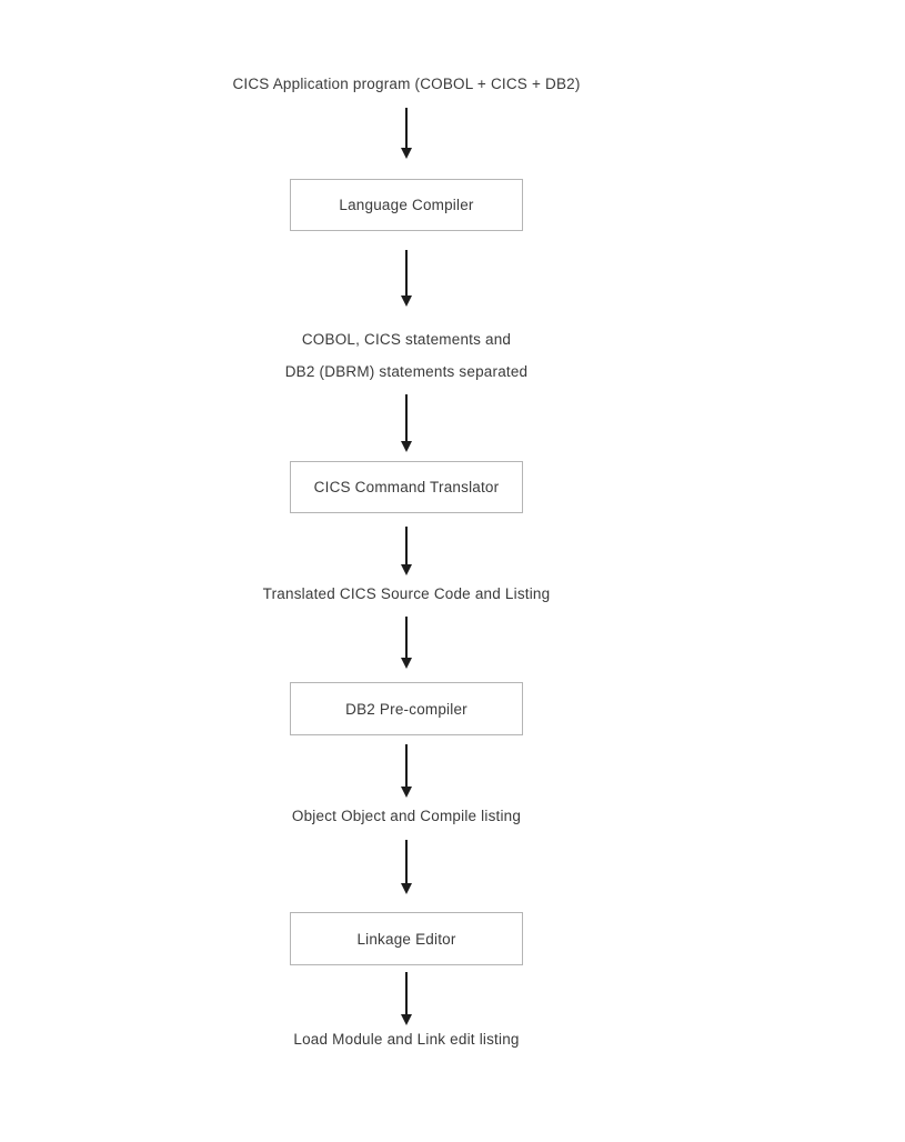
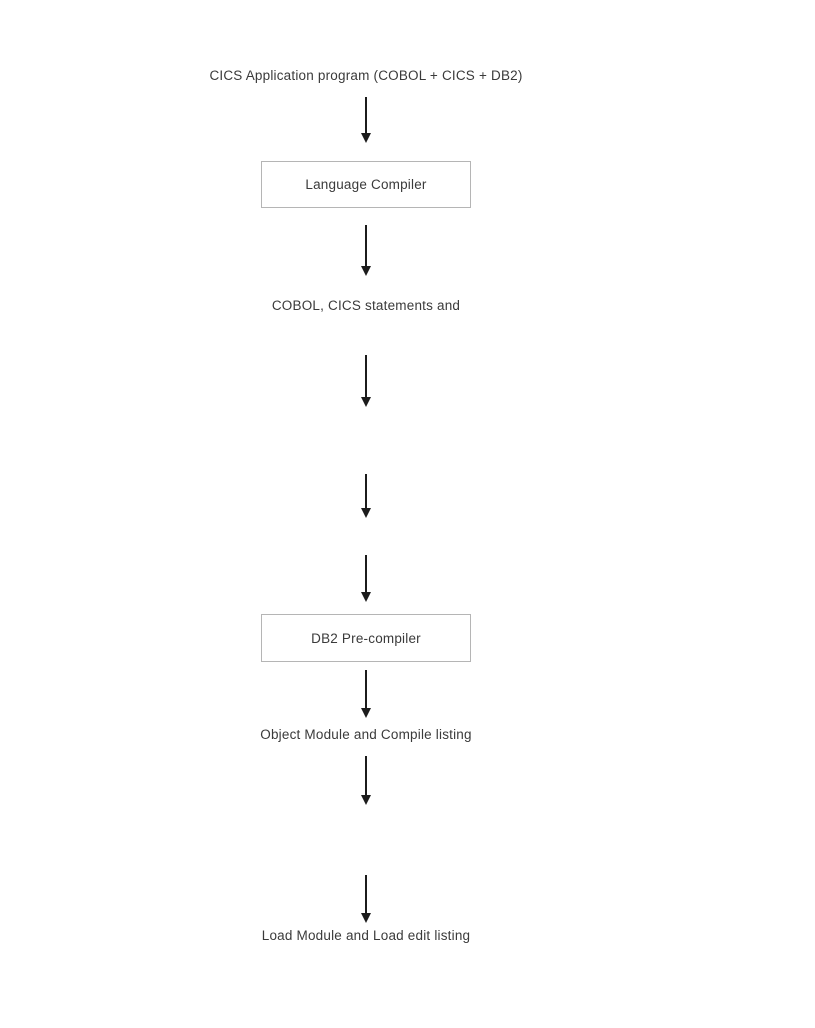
  CICS Application program (COBOL + CICS + DB2)
  Language Compiler
  COBOL, CICS statements and
- DB2 (DBRM) statements separated
- CICS Command Translator
- Translated CICS Source Code and Listing
  DB2 Pre-compiler
- Object Object and Compile listing
+ Object Module and Compile listing
- Linkage Editor
- Load Module and Link edit listing
+ Load Module and Load edit listing
